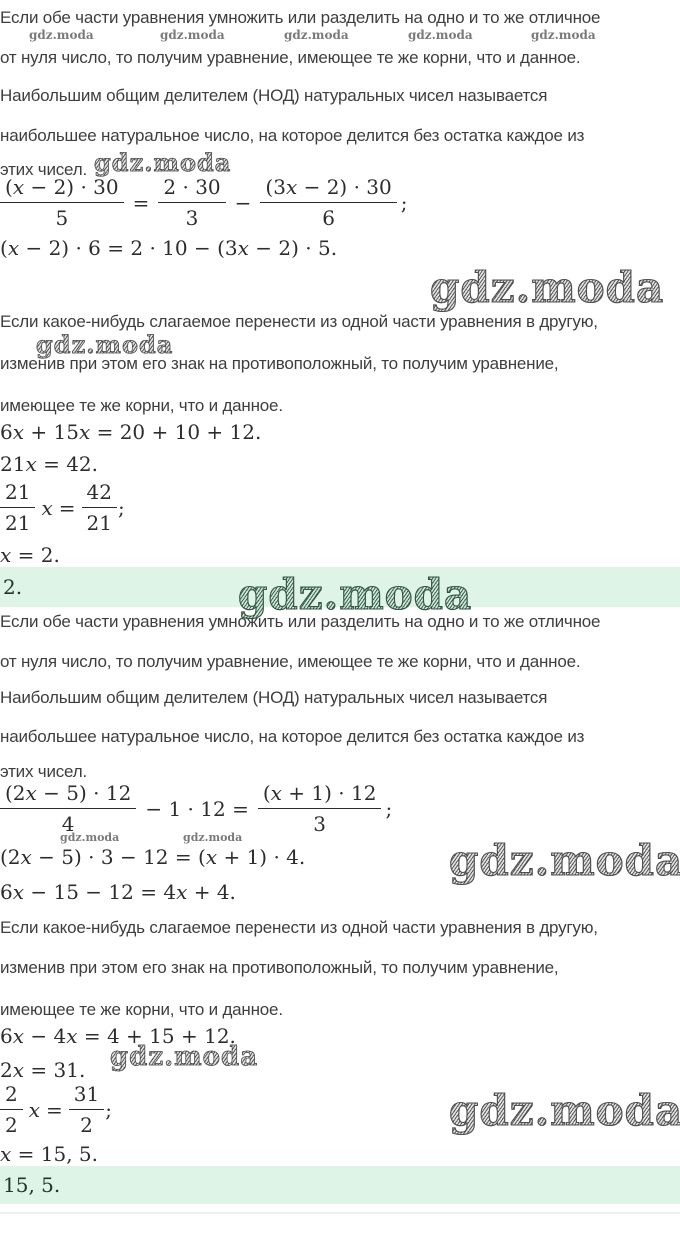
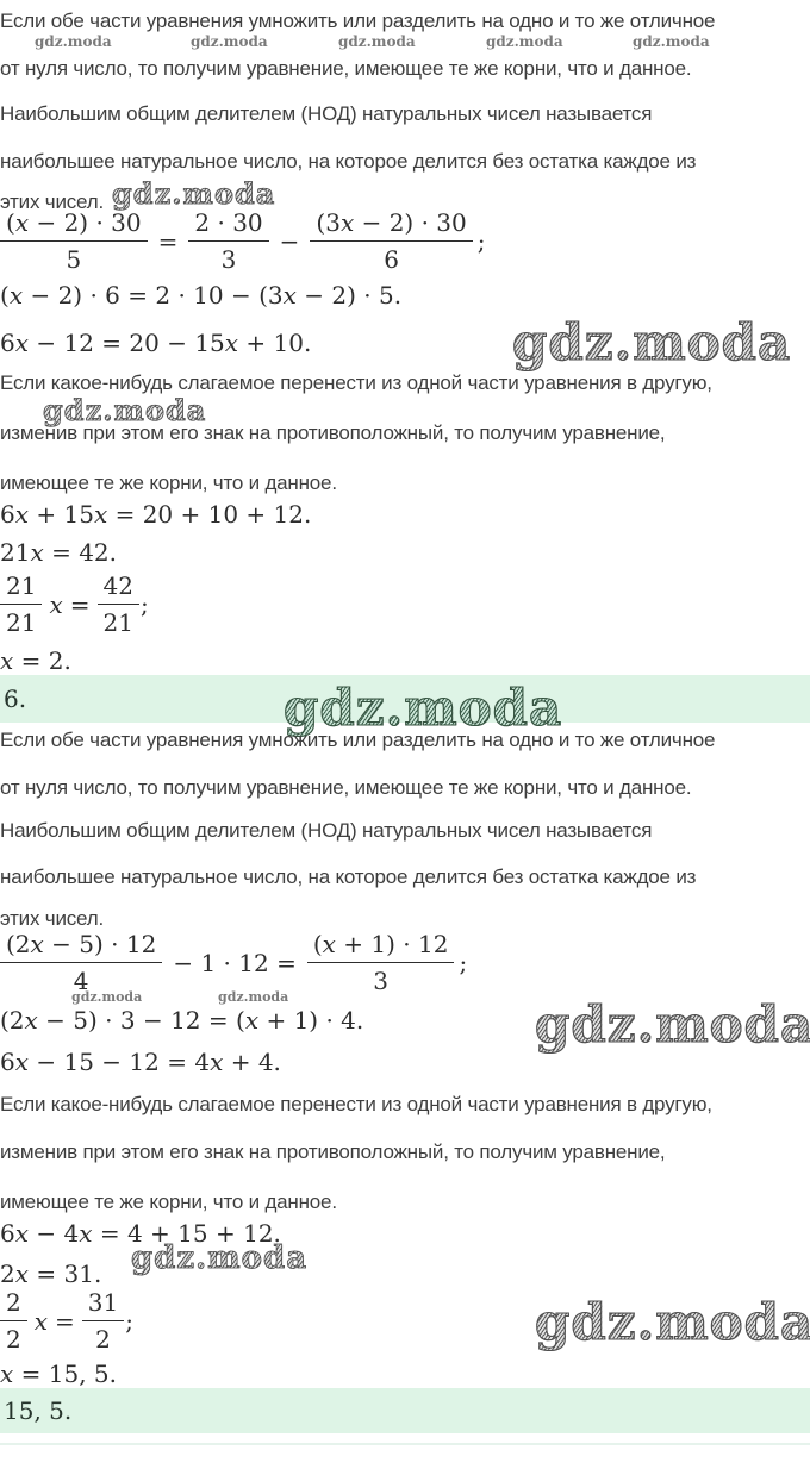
  Если обе части уравнения умножить или разделить на одно и то же отличное
  gdz.moda
  gdz.moda
  gdz.moda
  gdz.moda
  gdz.moda
  от нуля число, то получим уравнение, имеющее те же корни, что и данное.
  Наибольшим общим делителем (НОД) натуральных чисел называется
  наибольшее натуральное число, на которое делится без остатка каждое из
  этих чисел.
  gdz.moda
  (x − 2) · 30
  5
  =
  2 · 30
  3
  −
  (3x − 2) · 30
  6
  ;
  (x − 2) · 6 = 2 · 10 − (3x − 2) · 5.
+ 6x − 12 = 20 − 15x + 10.
  gdz.moda
  Если какое-нибудь слагаемое перенести из одной части уравнения в другую,
  gdz.moda
  изменив при этом его знак на противоположный, то получим уравнение,
  имеющее те же корни, что и данное.
  6x + 15x = 20 + 10 + 12.
  21x = 42.
  21
  21
  x
  =
  42
  21
  ;
  x = 2.
- 2.
+ 6.
  gdz.moda
  Если обе части уравнения умножить или разделить на одно и то же отличное
  от нуля число, то получим уравнение, имеющее те же корни, что и данное.
  Наибольшим общим делителем (НОД) натуральных чисел называется
  наибольшее натуральное число, на которое делится без остатка каждое из
  этих чисел.
  (2x − 5) · 12
  4
  − 1 · 12 =
  (x + 1) · 12
  3
  ;
  gdz.moda
  gdz.moda
  (2x − 5) · 3 − 12 = (x + 1) · 4.
  gdz.moda
  6x − 15 − 12 = 4x + 4.
  Если какое-нибудь слагаемое перенести из одной части уравнения в другую,
  изменив при этом его знак на противоположный, то получим уравнение,
  имеющее те же корни, что и данное.
  6x − 4x = 4 + 15 + 12.
  gdz.moda
  2x = 31.
  2
  2
  x
  =
  31
  2
  ;
  gdz.moda
  x = 15, 5.
  15, 5.
